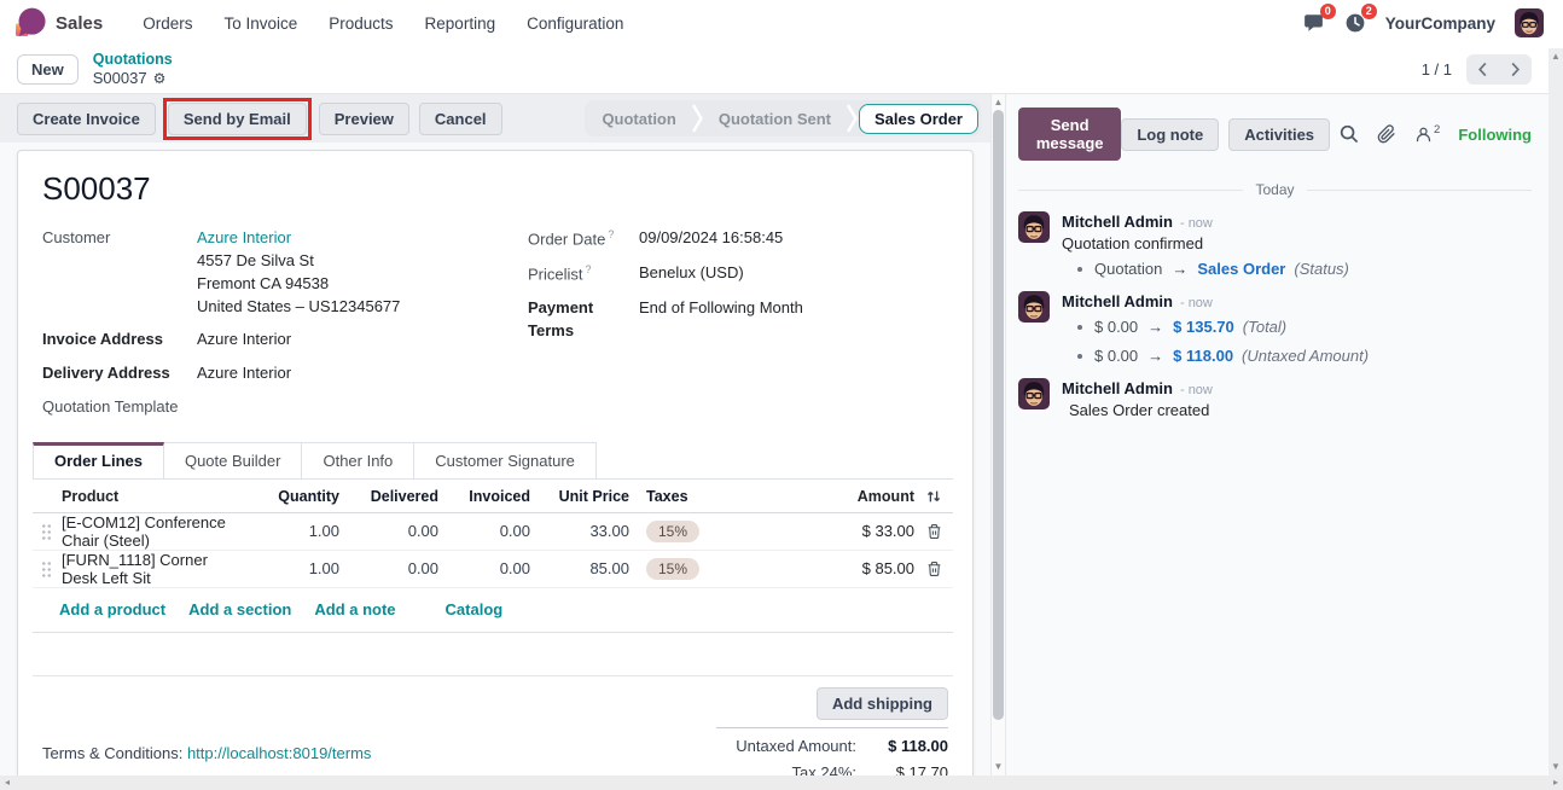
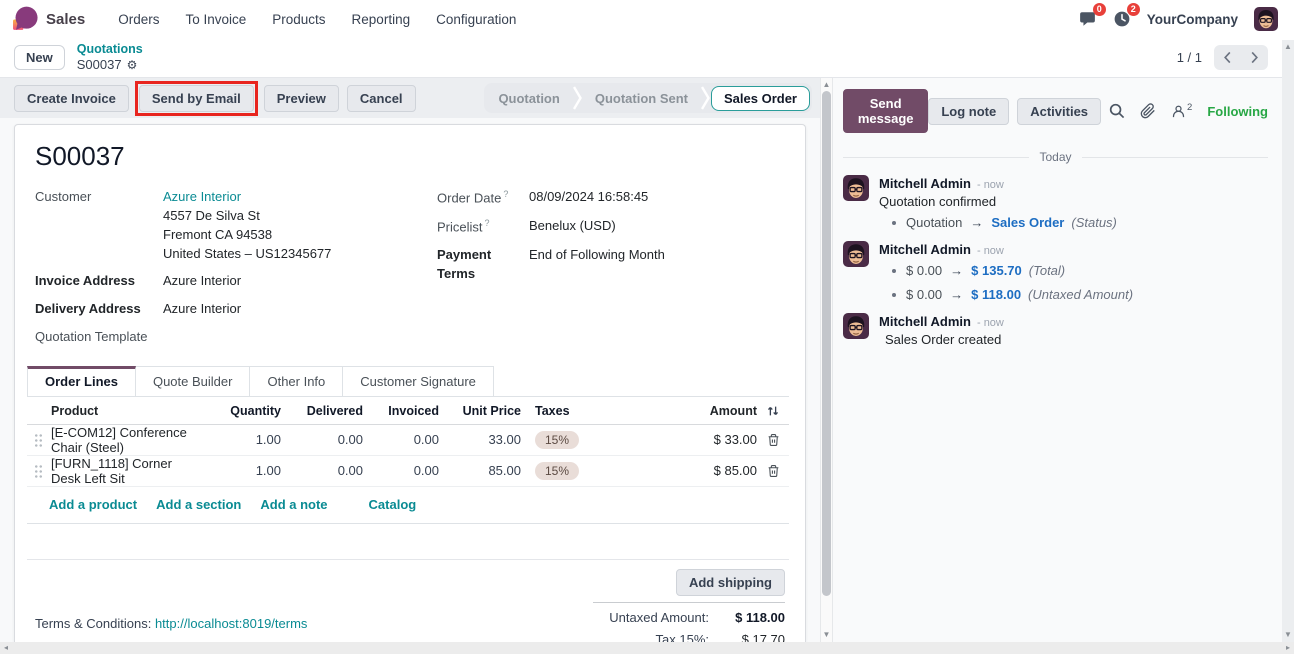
  Sales
  Orders
  To Invoice
  Products
  Reporting
  Configuration
  0
  2
  YourCompany
  New
  Quotations
  S00037
  ⚙
  1 / 1
  Create Invoice
  Send by Email
  Preview
  Cancel
  Quotation
  Quotation Sent
  Sales Order
  S00037
  Customer
  Azure Interior
  4557 De Silva St
  Fremont CA 94538
  United States – US12345677
  Invoice Address
  Azure Interior
  Delivery Address
  Azure Interior
  Quotation Template
  Order Date ?
- 09/09/2024 16:58:45
+ 08/09/2024 16:58:45
  Pricelist ?
  Benelux (USD)
  Payment Terms
  End of Following Month
  Order Lines
  Quote Builder
  Other Info
  Customer Signature
  Product
  Quantity
  Delivered
  Invoiced
  Unit Price
  Taxes
  Amount
  [E-COM12] Conference Chair (Steel)
  1.00
  0.00
  0.00
  33.00
  15%
  $ 33.00
  [FURN_1118] Corner Desk Left Sit
  1.00
  0.00
  0.00
  85.00
  15%
  $ 85.00
  Add a product
  Add a section
  Add a note
  Catalog
  Add shipping
  Terms & Conditions: http://localhost:8019/terms
  Untaxed Amount:
  $ 118.00
- Tax 24%:
+ Tax 15%:
  $ 17.70
  ▲
  ▼
  Send message
  Log note
  Activities
  2
  Following
  Today
  Mitchell Admin
  - now
  Quotation confirmed
  Quotation
  →
  Sales Order
  (Status)
  Mitchell Admin
  - now
  $ 0.00
  →
  $ 135.70
  (Total)
  $ 0.00
  →
  $ 118.00
  (Untaxed Amount)
  Mitchell Admin
  - now
  Sales Order created
  ▲
  ▼
  ◂
  ▸
